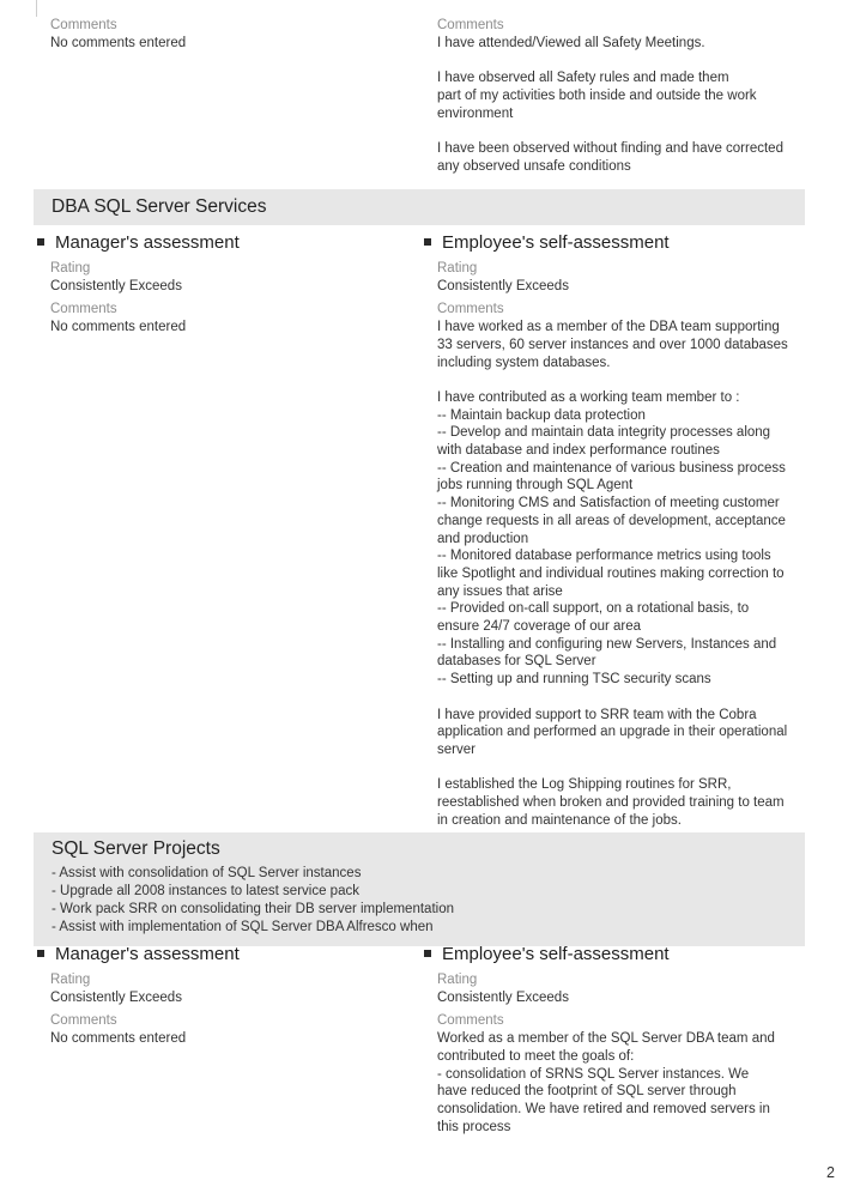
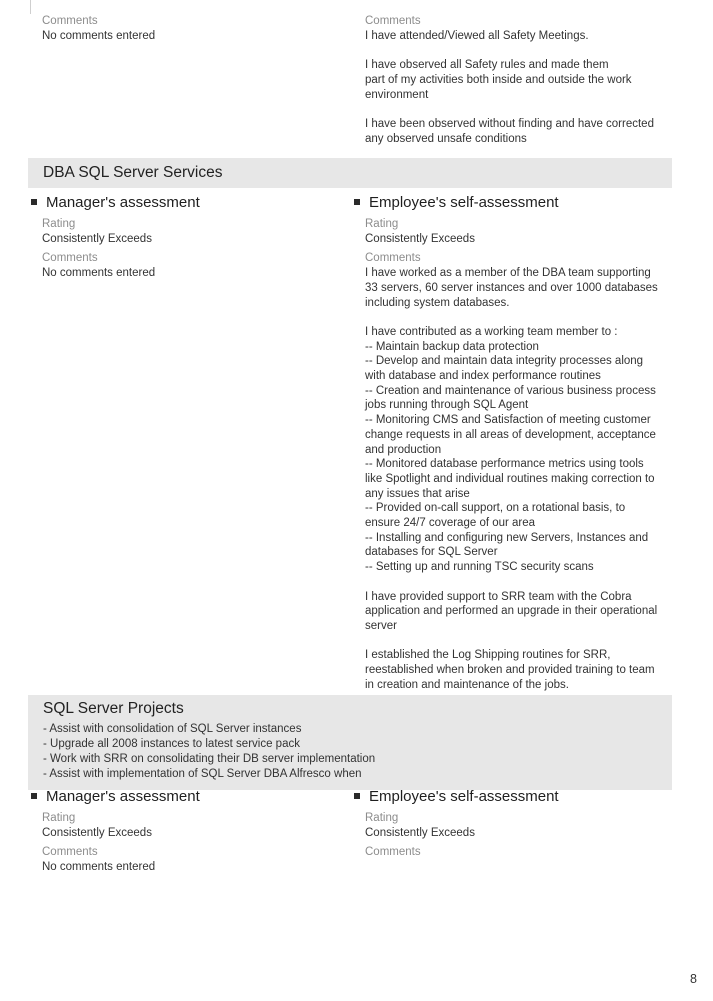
  Comments
  No comments entered
  Comments
  I have attended/Viewed all Safety Meetings.
  I have observed all Safety rules and made them
  part of my activities both inside and outside the work
  environment
  I have been observed without finding and have corrected
  any observed unsafe conditions
  DBA SQL Server Services
  Manager's assessment
  Rating
  Consistently Exceeds
  Comments
  No comments entered
  Employee's self-assessment
  Rating
  Consistently Exceeds
  Comments
  I have worked as a member of the DBA team supporting
  33 servers, 60 server instances and over 1000 databases
  including system databases.
  I have contributed as a working team member to :
  -- Maintain backup data protection
  -- Develop and maintain data integrity processes along
  with database and index performance routines
  -- Creation and maintenance of various business process
  jobs running through SQL Agent
  -- Monitoring CMS and Satisfaction of meeting customer
  change requests in all areas of development, acceptance
  and production
  -- Monitored database performance metrics using tools
  like Spotlight and individual routines making correction to
  any issues that arise
  -- Provided on-call support, on a rotational basis, to
  ensure 24/7 coverage of our area
  -- Installing and configuring new Servers, Instances and
  databases for SQL Server
  -- Setting up and running TSC security scans
  I have provided support to SRR team with the Cobra
  application and performed an upgrade in their operational
  server
  I established the Log Shipping routines for SRR,
  reestablished when broken and provided training to team
  in creation and maintenance of the jobs.
  SQL Server Projects
  - Assist with consolidation of SQL Server instances
  - Upgrade all 2008 instances to latest service pack
- - Work pack SRR on consolidating their DB server implementation
+ - Work with SRR on consolidating their DB server implementation
  - Assist with implementation of SQL Server DBA Alfresco when
  Manager's assessment
  Rating
  Consistently Exceeds
  Comments
  No comments entered
  Employee's self-assessment
  Rating
  Consistently Exceeds
  Comments
- Worked as a member of the SQL Server DBA team and
- contributed to meet the goals of:
- - consolidation of SRNS SQL Server instances. We
- have reduced the footprint of SQL server through
- consolidation. We have retired and removed servers in
- this process
- 2
+ 8
